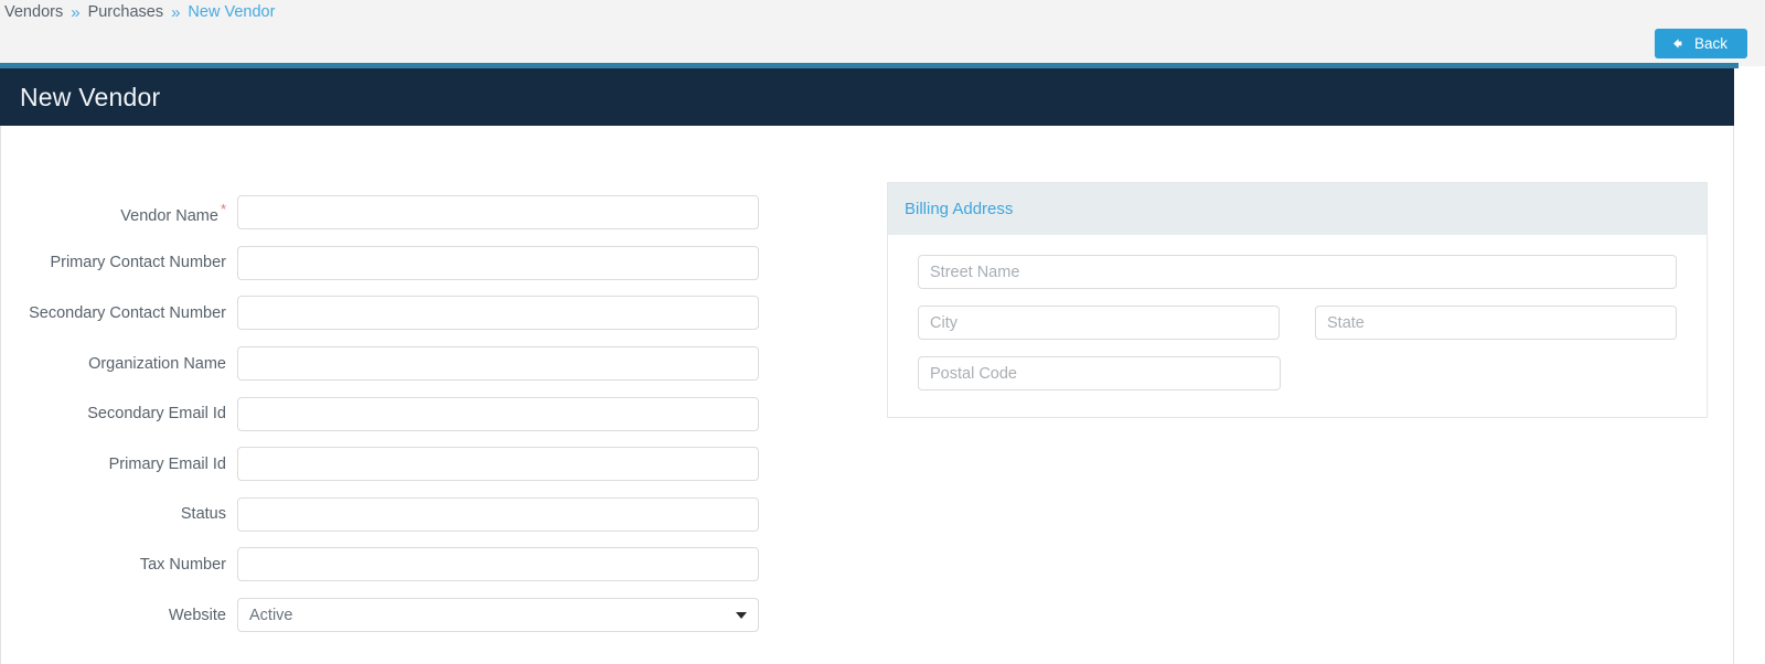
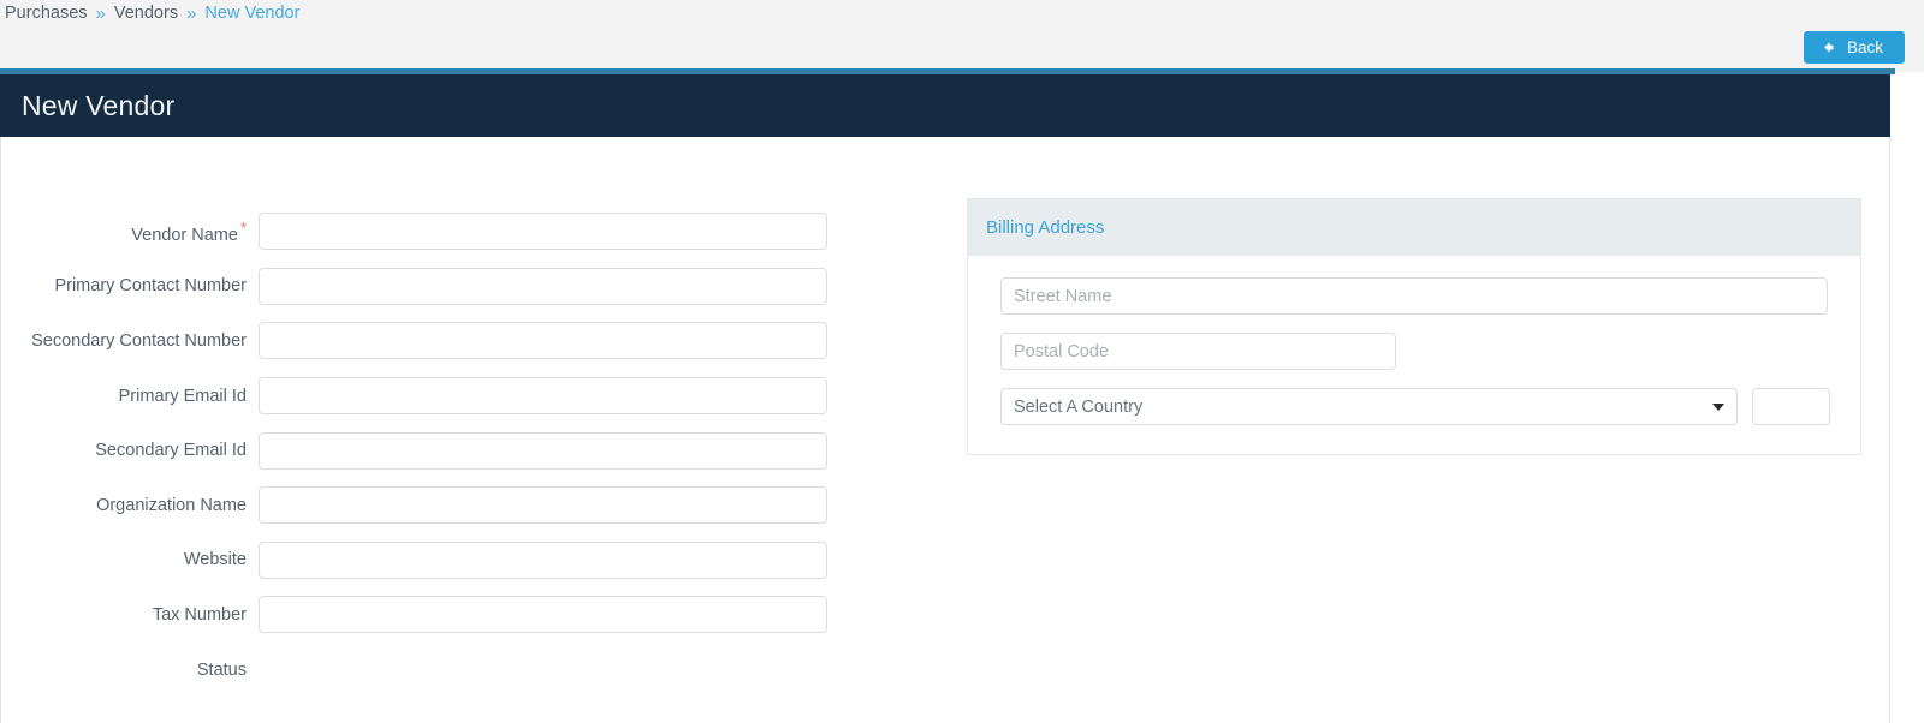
- Vendors
+ Purchases
  »
- Purchases
+ Vendors
  »
  New Vendor
  Back
  New Vendor
  Vendor Name *
  Primary Contact Number
  Secondary Contact Number
- Organization Name
+ Primary Email Id
  Secondary Email Id
- Primary Email Id
+ Organization Name
- Status
+ Website
  Tax Number
- Website
+ Status
- Active
  Billing Address
  Street Name
- City
- State
  Postal Code
+ Select A Country
